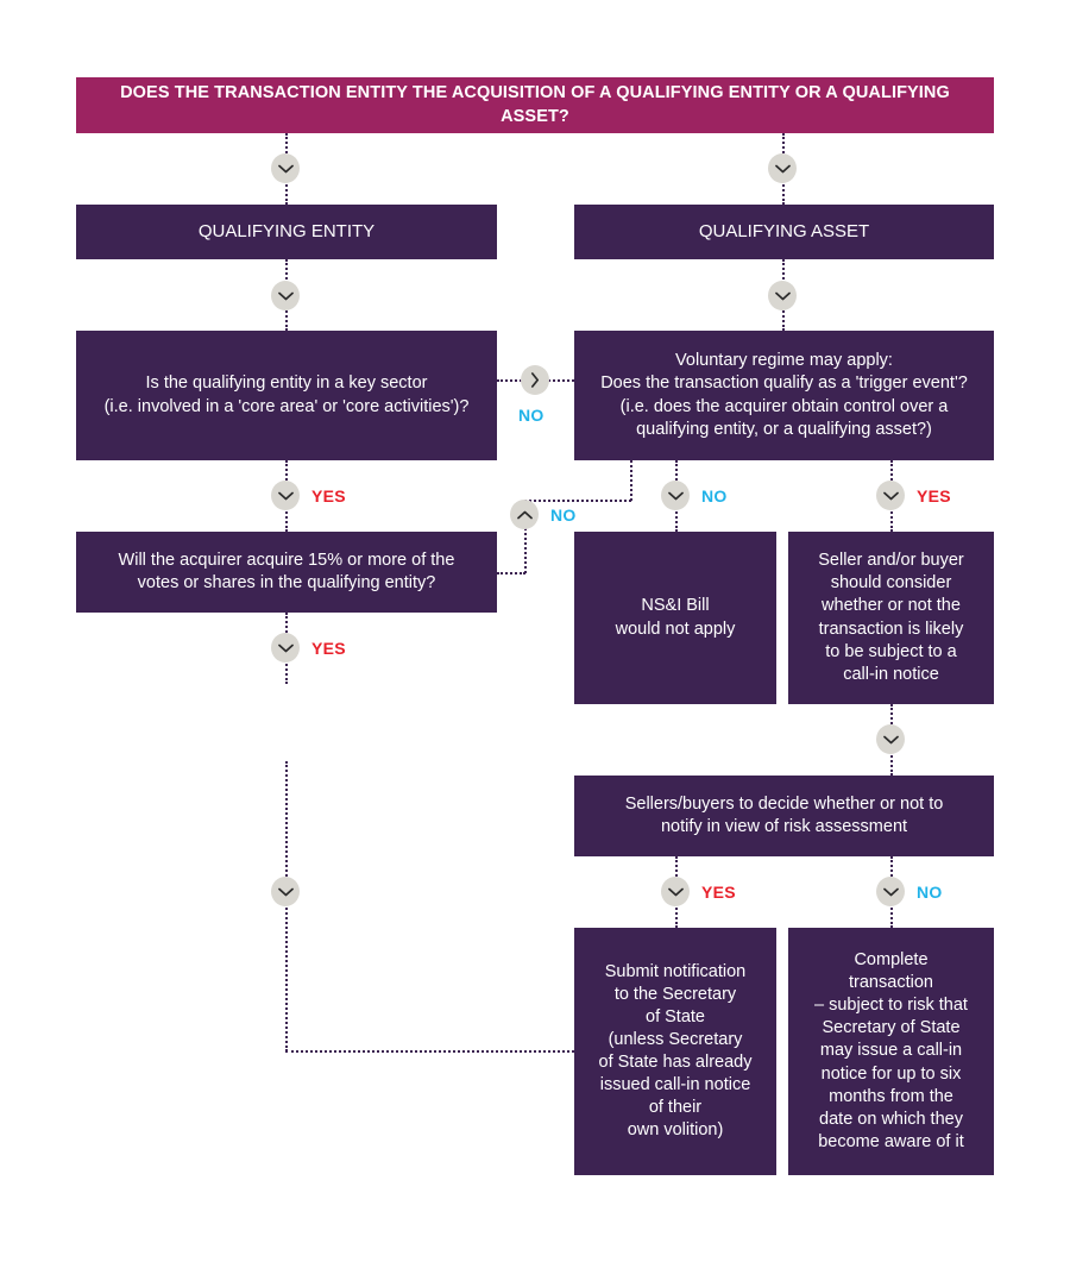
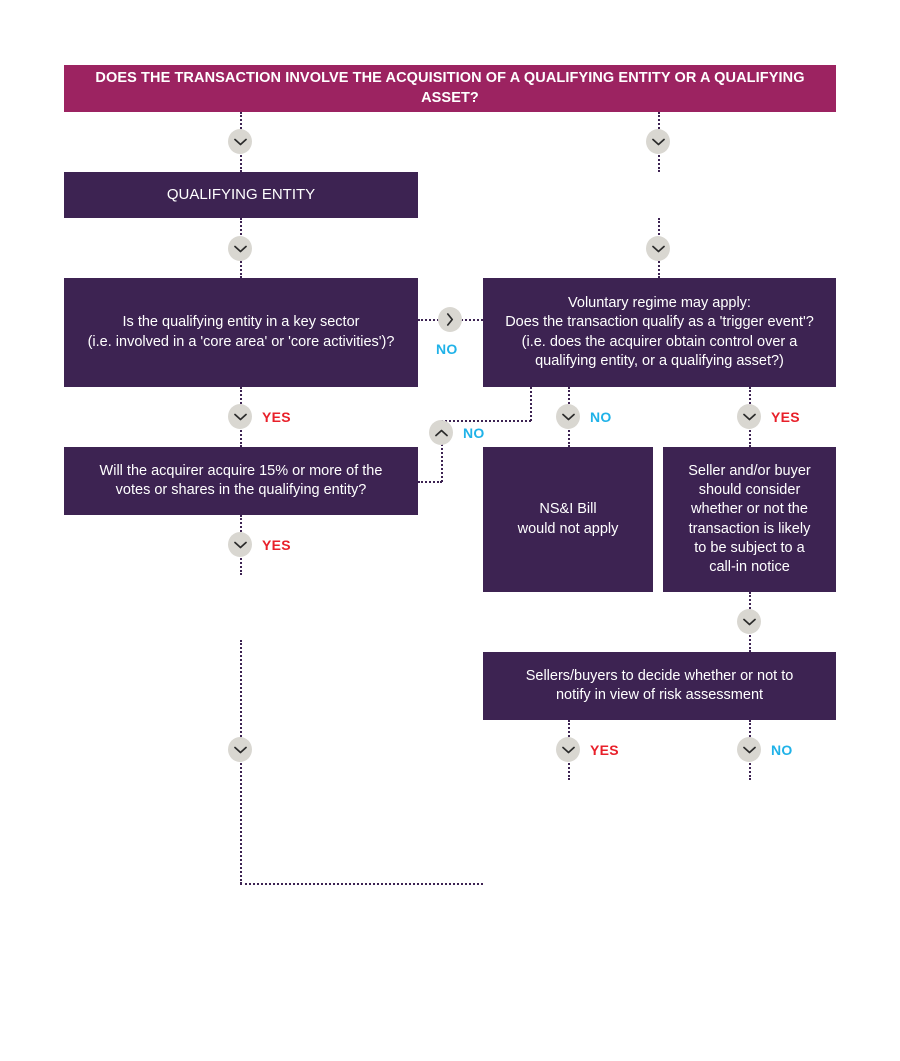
- DOES THE TRANSACTION ENTITY THE ACQUISITION OF A QUALIFYING ENTITY OR A QUALIFYING ASSET?
+ DOES THE TRANSACTION INVOLVE THE ACQUISITION OF A QUALIFYING ENTITY OR A QUALIFYING ASSET?
  QUALIFYING ENTITY
- QUALIFYING ASSET
  Is the qualifying entity in a key sector
  (i.e. involved in a 'core area' or 'core activities')?
  Voluntary regime may apply:
  Does the transaction qualify as a 'trigger event'?
  (i.e. does the acquirer obtain control over a
  qualifying entity, or a qualifying asset?)
  Will the acquirer acquire 15% or more of the
  votes or shares in the qualifying entity?
  NS&I Bill
  would not apply
  Seller and/or buyer
  should consider
  whether or not the
  transaction is likely
  to be subject to a
  call-in notice
  Sellers/buyers to decide whether or not to
  notify in view of risk assessment
- Submit notification
- to the Secretary
- of State
- (unless Secretary
- of State has already
- issued call-in notice
- of their
- own volition)
- Complete
- transaction
- – subject to risk that
- Secretary of State
- may issue a call-in
- notice for up to six
- months from the
- date on which they
- become aware of it
  NO
  YES
  NO
  YES
  NO
  YES
  YES
  NO
